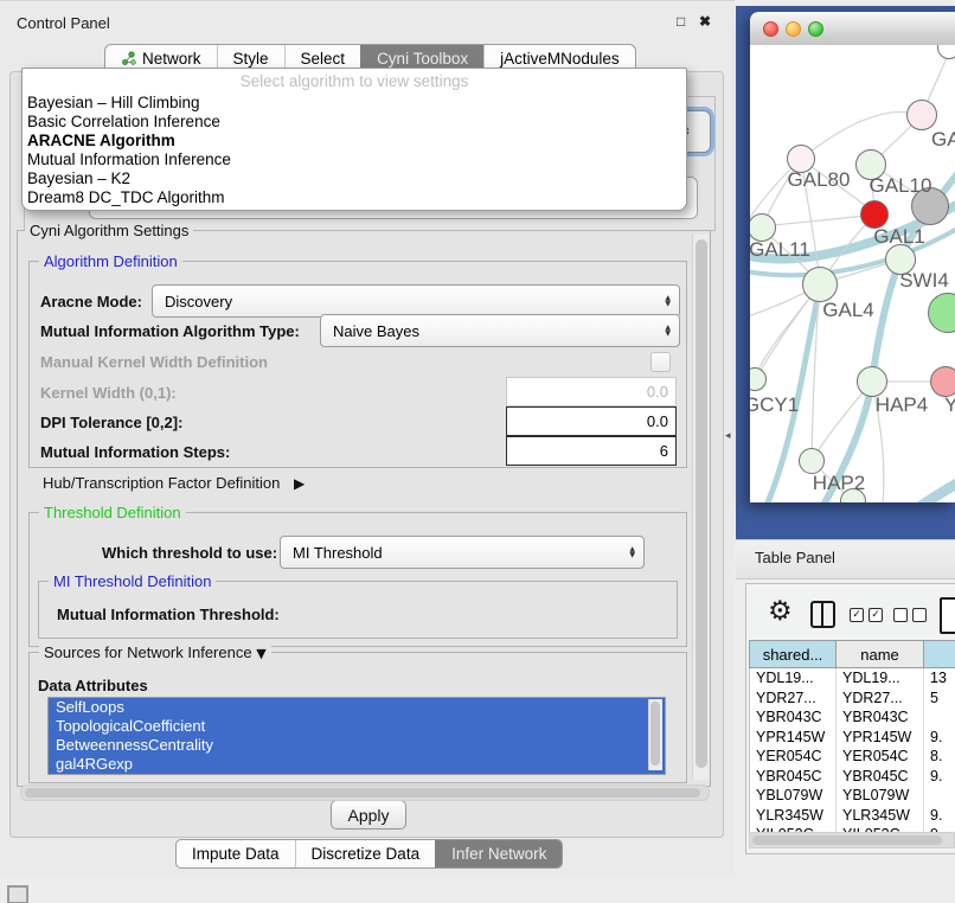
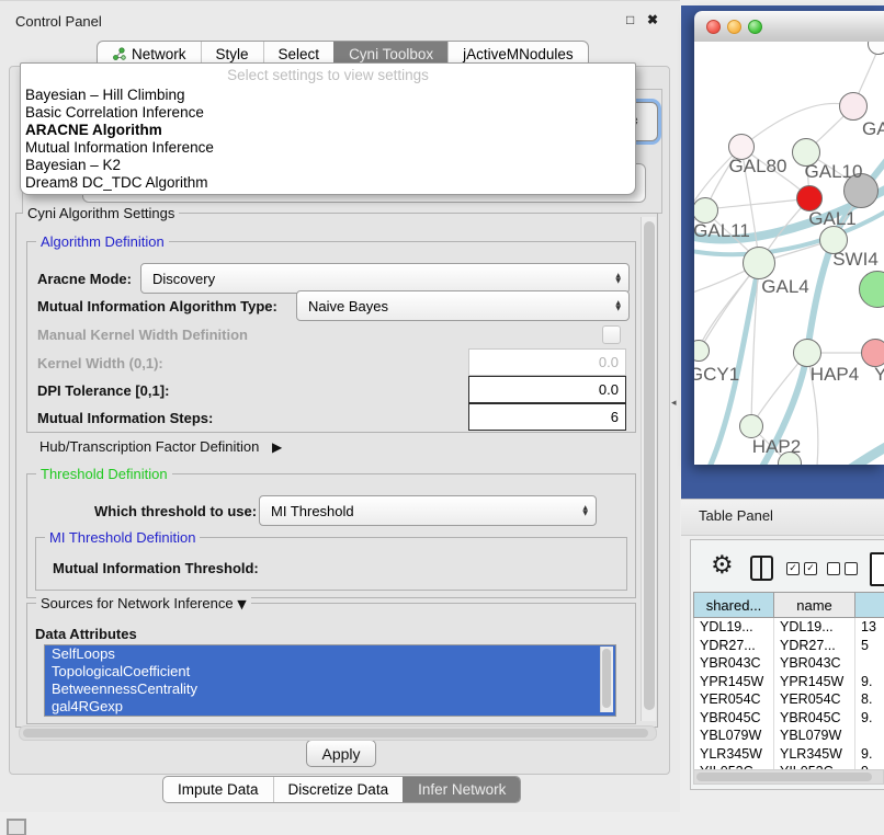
  Control Panel
  □
  ✖
  Network
  Style
  Select
  Cyni Toolbox
  jActiveMNodules
  Cyni Algorithm Settings
  Algorithm Definition
  Aracne Mode:
  Discovery
  Mutual Information Algorithm Type:
  Naive Bayes
  Manual Kernel Width Definition
  Kernel Width (0,1):
  0.0
- DPI Tolerance [0,2]:
+ DPI Tolerance [0,1]:
  0.0
  Mutual Information Steps:
  6
  Hub/Transcription Factor Definition ▶
  Threshold Definition
  Which threshold to use:
  MI Threshold
  MI Threshold Definition
  Mutual Information Threshold:
  Sources for Network Inference ▼
  Data Attributes
  SelfLoops
  TopologicalCoefficient
  BetweennessCentrality
  gal4RGexp
  Apply
  Impute Data
  Discretize Data
  Infer Network
- Select algorithm to view settings
+ Select settings to view settings
  Bayesian – Hill Climbing
  Basic Correlation Inference
  ARACNE Algorithm
  Mutual Information Inference
  Bayesian – K2
  Dream8 DC_TDC Algorithm
  ◂
  GAL80
  GAL10
  GAL1
  GAL11
  SWI4
  GAL4
  GCY1
  HAP4
  HAP2
  Y
  Table Panel
  ⚙
  ✓
  ✓
  shared...
  name
  YDL19...
  YDL19...
  13
  YDR27...
  YDR27...
  5
  YBR043C
  YBR043C
  YPR145W
  YPR145W
  9.
  YER054C
  YER054C
  8.
  YBR045C
  YBR045C
  9.
  YBL079W
  YBL079W
  YLR345W
  YLR345W
  9.
